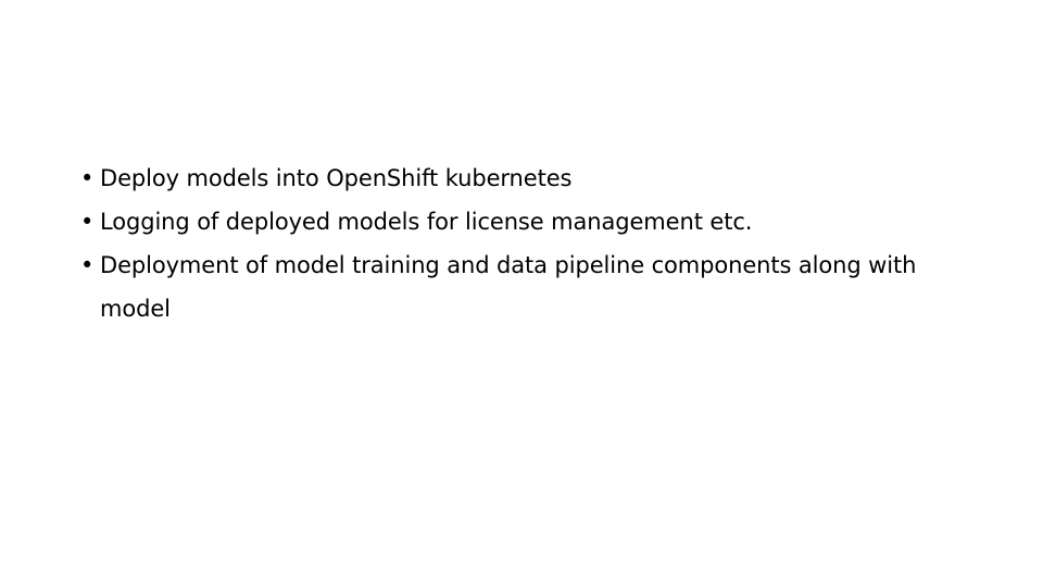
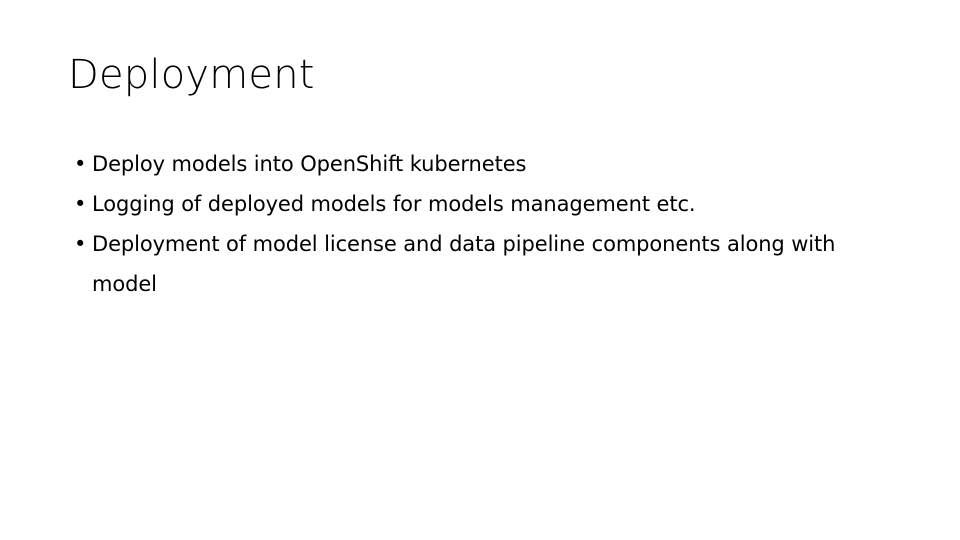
+ Deployment
  •
  Deploy models into OpenShift kubernetes
  •
- Logging of deployed models for license management etc.
+ Logging of deployed models for models management etc.
  •
- Deployment of model training and data pipeline components along with model
+ Deployment of model license and data pipeline components along with model
